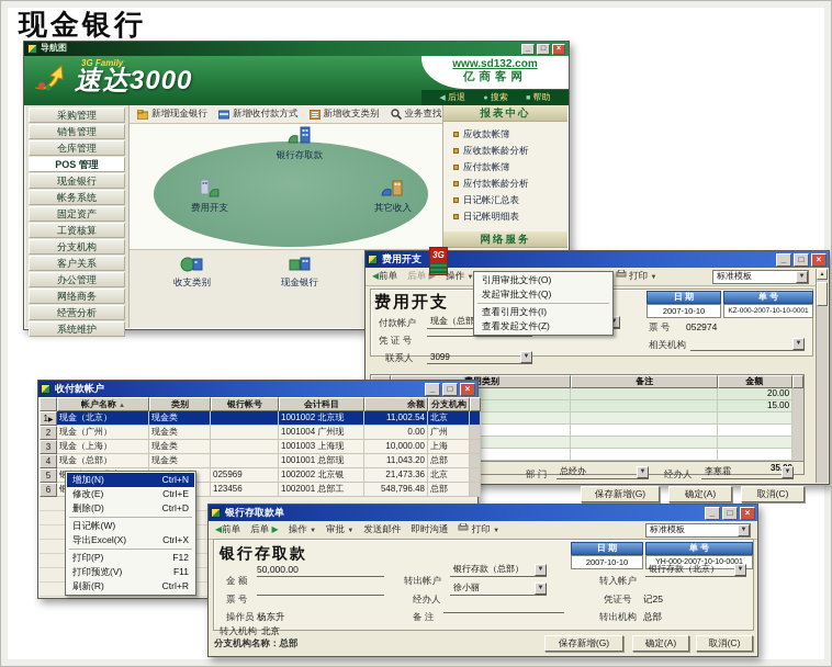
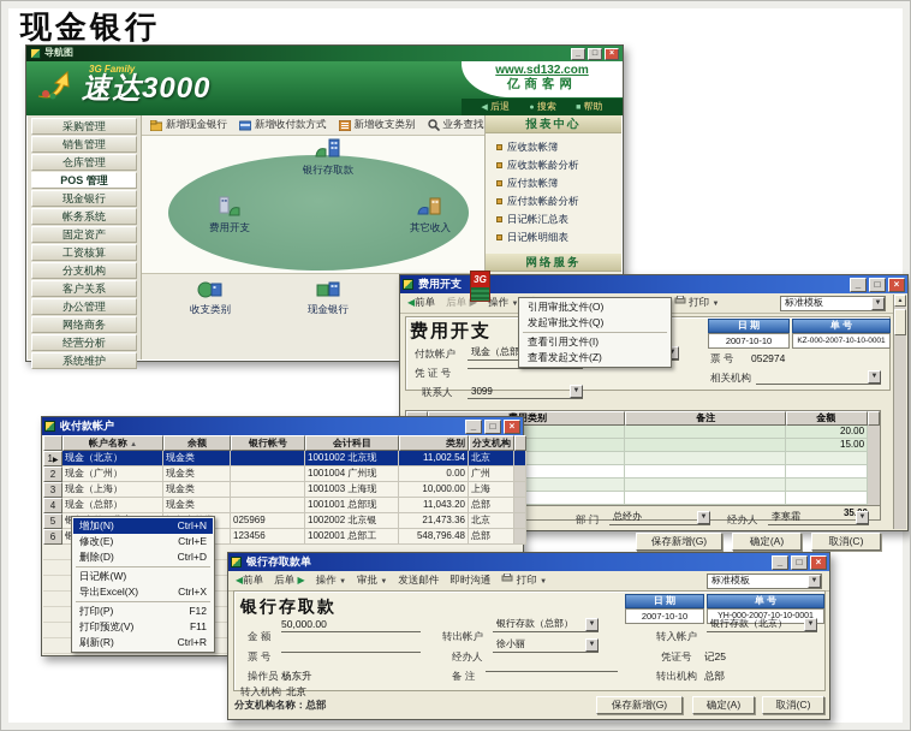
  现金银行
  导航图
  3G Family
  速达3000
  www.sd132.com
  亿商客网
  采购管理
  销售管理
  仓库管理
  POS 管理
  现金银行
  帐务系统
  固定资产
  工资核算
  分支机构
  客户关系
  办公管理
  网络商务
  经营分析
  系统维护
  新增现金银行
  新增收付款方式
  新增收支类别
  业务查找
  银行存取款
  费用开支
  其它收入
  3G
  收支类别
  现金银行
  报表中心
  应收款帐簿
  应收款帐龄分析
  应付款帐簿
  应付款帐龄分析
  日记帐汇总表
  日记帐明细表
  网络服务
  费用开支
  _
  □
  ×
  ◀前单
  后单 ▶
  标准模板
  费用开支
  日 期
  单 号
  2007-10-10
  付款帐户
  现金（总部
  票 号
  052974
  凭 证 号
  联系人
  3099
  相关机构
  引用审批文件(O)
  发起审批文件(Q)
  查看引用文件(I)
  查看发起文件(Z)
  备注
  金额
  20.00
  15.00
  部 门
  总经办
  经办人
  李寒霜
  保存新增(G)
  确定(A)
  取消(C)
  收付款帐户
  _
  □
  ×
  帐户名称
- 类别
+ 余额
  银行帐号
  会计科目
- 余额
+ 类别
  分支机构
  1
  现金（北京）
  现金类
  1001002 北京现
  11,002.54
  北京
  2
  现金（广州）
  现金类
  1001004 广州现
  0.00
  广州
  3
  现金（上海）
  现金类
  1001003 上海现
  10,000.00
  上海
  4
  现金（总部）
  现金类
  1001001 总部现
  11,043.20
  总部
  5
  025969
  1002002 北京银
  21,473.36
  北京
  6
  123456
  1002001 总部工
  548,796.48
  总部
  增加(N)
  Ctrl+N
  修改(E)
  Ctrl+E
  删除(D)
  Ctrl+D
  日记帐(W)
  导出Excel(X)
  Ctrl+X
  打印(P)
  F12
  打印预览(V)
  F11
  刷新(R)
  Ctrl+R
  银行存取款单
  _
  □
  ×
  ◀前单
  后单 ▶
  发送邮件
  即时沟通
  标准模板
  银行存取款
  日 期
  单 号
  2007-10-10
  金 额
  50,000.00
  转出帐户
  银行存款（总部）
  转入帐户
  银行存款（北京）
  票 号
  经办人
  徐小丽
  凭证号
  记25
  操作员
  杨东升
  备 注
  转出机构
  总部
  转入机构
  北京
  分支机构名称：总部
  保存新增(G)
  确定(A)
  取消(C)
